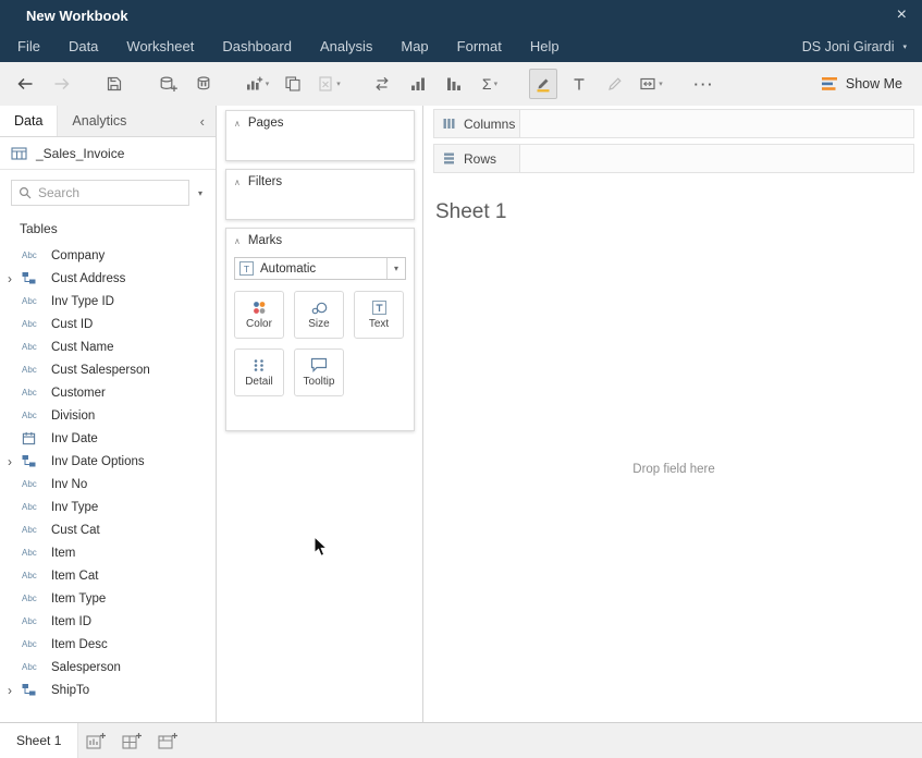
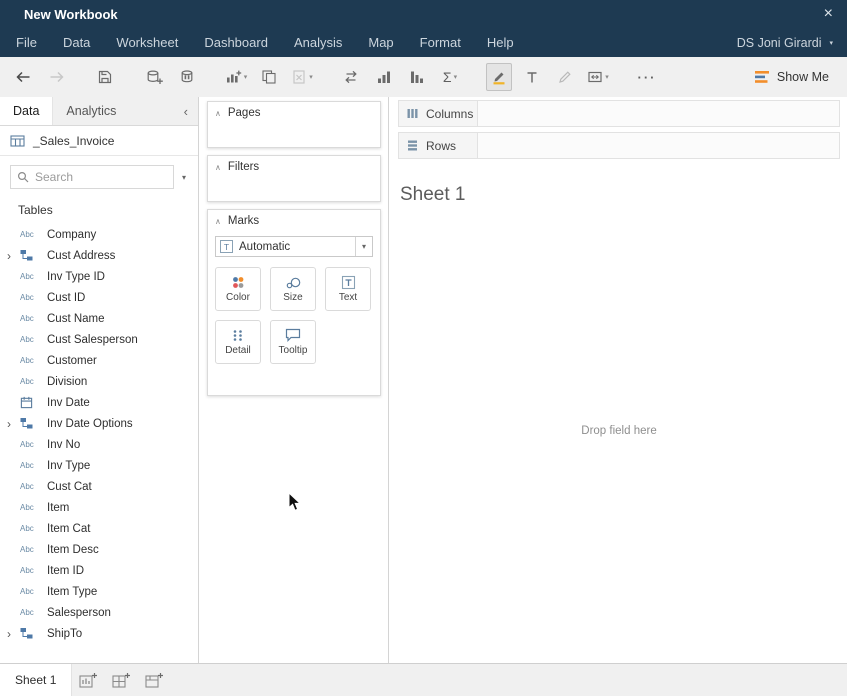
  New Workbook
  ×
  File
  Data
  Worksheet
  Dashboard
  Analysis
  Map
  Format
  Help
  DS Joni Girardi
  Σ
  ···
  Show Me
  Data
  Analytics
  ‹
  _Sales_Invoice
  Search
  ▾
  Tables
  Abc
  Company
  ›
  Cust Address
  Abc
  Inv Type ID
  Abc
  Cust ID
  Abc
  Cust Name
  Abc
  Cust Salesperson
  Abc
  Customer
  Abc
  Division
  Inv Date
  ›
  Inv Date Options
  Abc
  Inv No
  Abc
  Inv Type
  Abc
  Cust Cat
  Abc
  Item
  Abc
  Item Cat
  Abc
- Item Type
+ Item Desc
  Abc
  Item ID
  Abc
- Item Desc
+ Item Type
  Abc
  Salesperson
  ›
  ShipTo
  ∧
  Pages
  ∧
  Filters
  ∧
  Marks
  T
  Automatic
  ▾
  Color
  Size
  Text
  Detail
  Tooltip
  Columns
  Rows
  Sheet 1
  Drop field here
  Sheet 1
